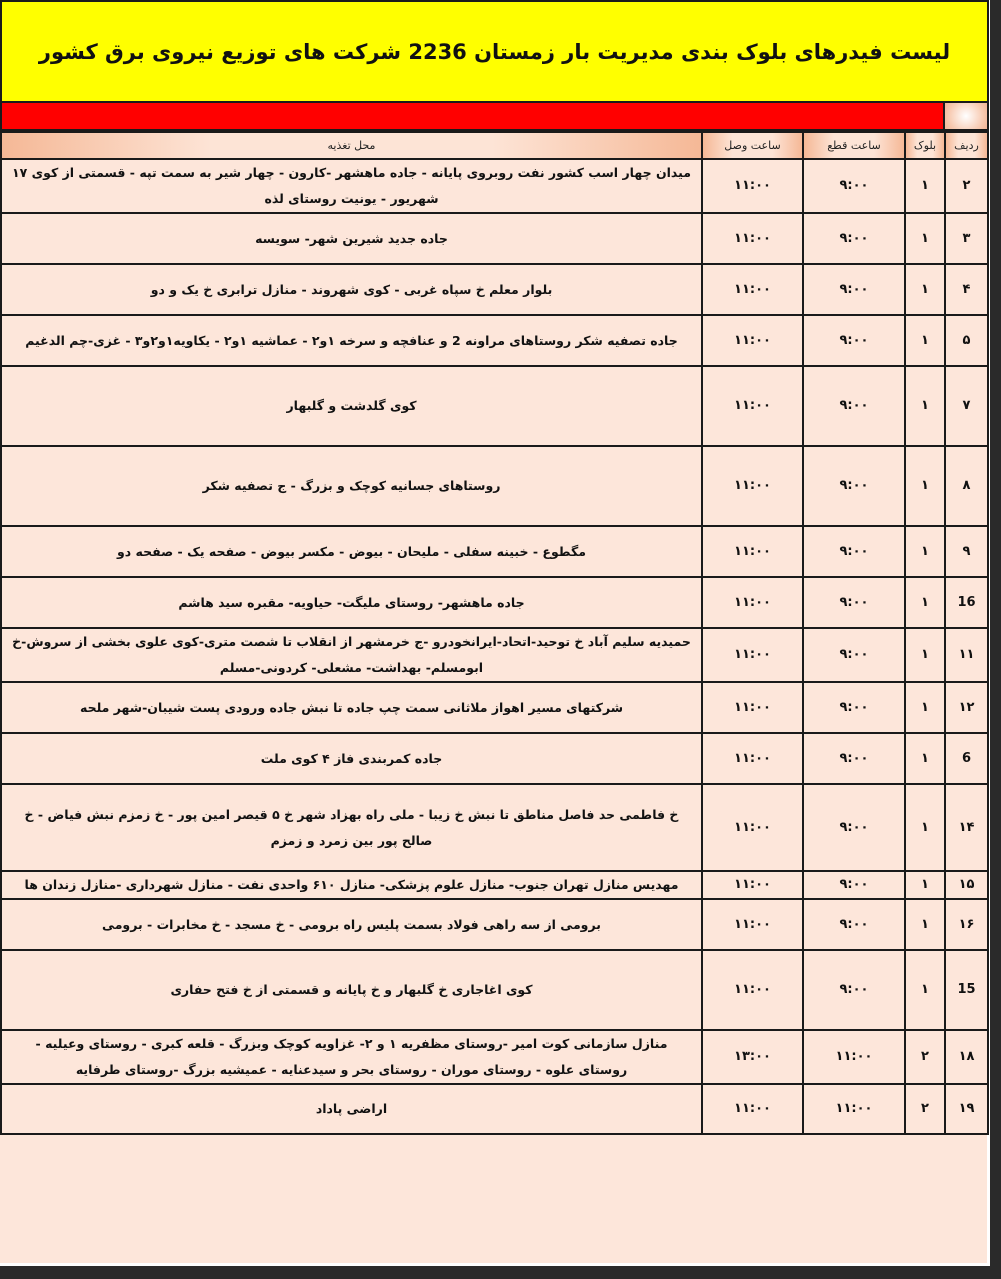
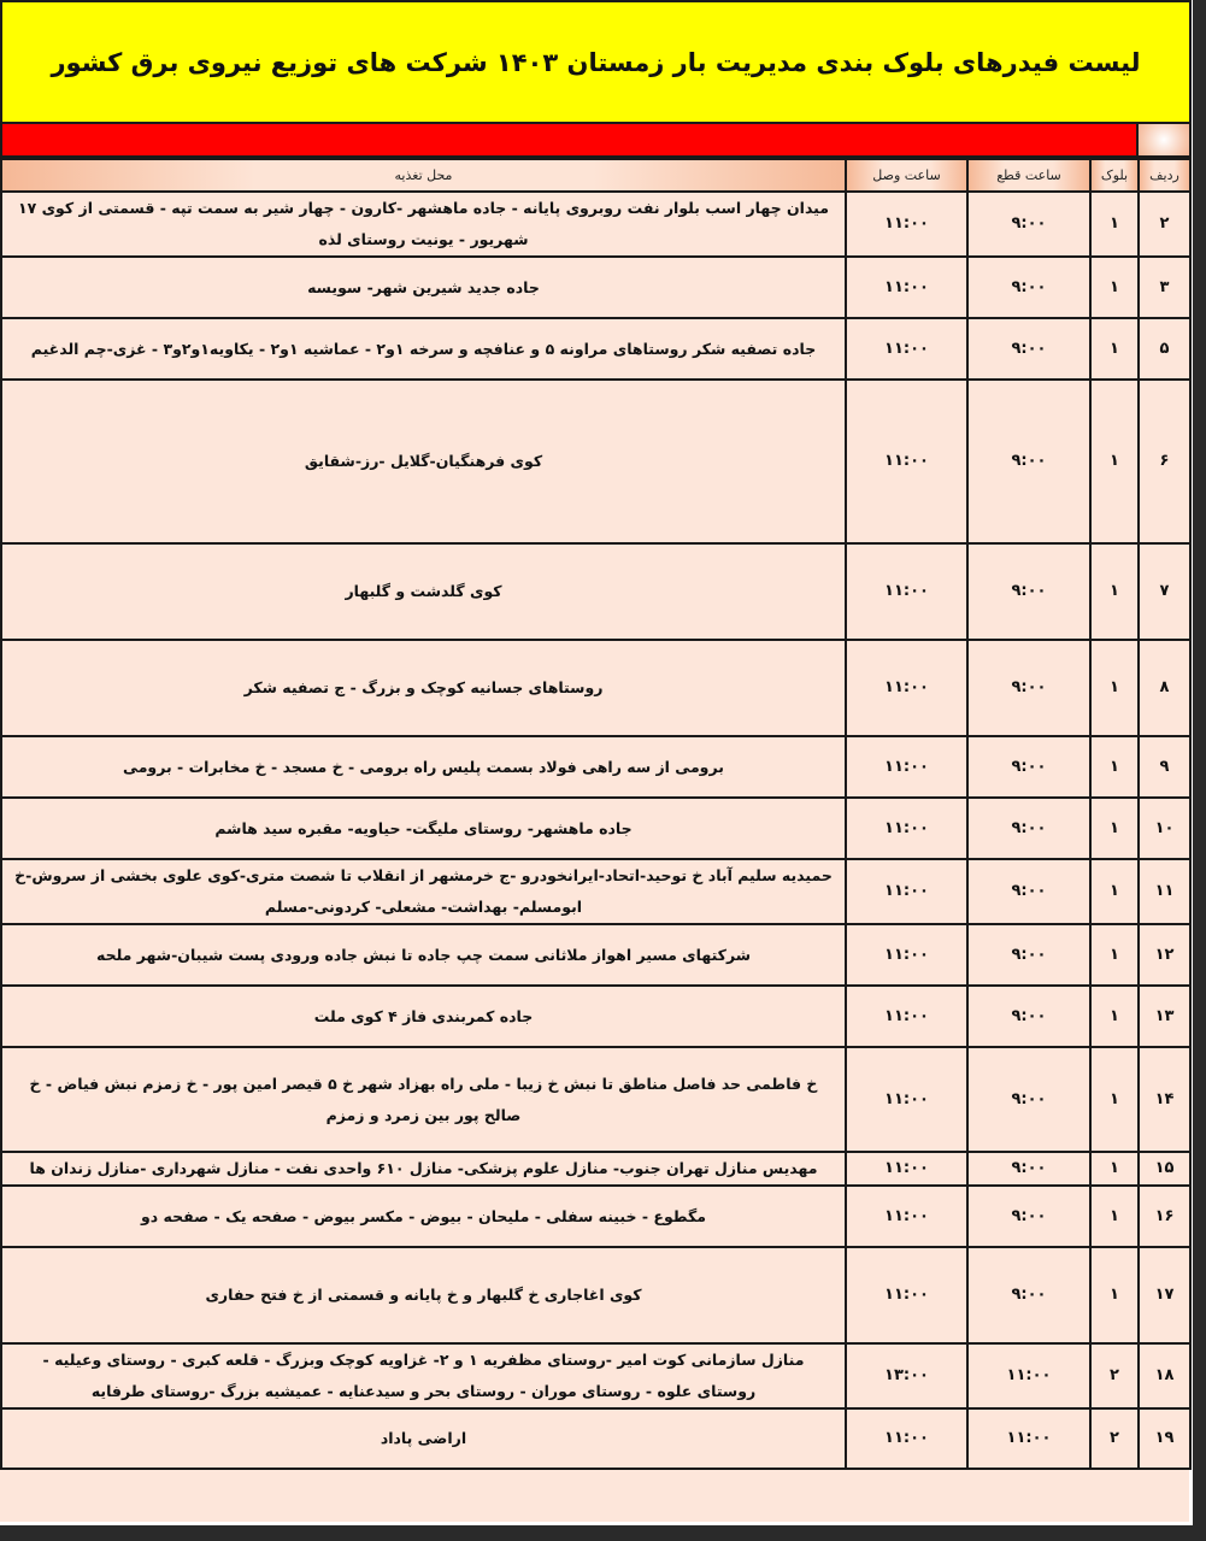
- لیست فیدرهای بلوک بندی مدیریت بار زمستان 2236 شرکت های توزیع نیروی برق کشور
+ لیست فیدرهای بلوک بندی مدیریت بار زمستان ۱۴۰۳ شرکت های توزیع نیروی برق کشور
  ردیف	بلوک	ساعت قطع	ساعت وصل	محل تغذیه
- ۲	۱	۹:۰۰	۱۱:۰۰	میدان چهار اسب کشور نفت روبروی پایانه - جاده ماهشهر -کارون - چهار شیر به سمت تپه - قسمتی از کوی ۱۷ شهریور - یونیت روستای لذه
+ ۲	۱	۹:۰۰	۱۱:۰۰	میدان چهار اسب بلوار نفت روبروی پایانه - جاده ماهشهر -کارون - چهار شیر به سمت تپه - قسمتی از کوی ۱۷ شهریور - یونیت روستای لذه
  ۳	۱	۹:۰۰	۱۱:۰۰	جاده جدید شیرین شهر- سویسه
- ۴	۱	۹:۰۰	۱۱:۰۰	بلوار معلم خ سپاه غربی - کوی شهروند - منازل ترابری خ یک و دو
- ۵	۱	۹:۰۰	۱۱:۰۰	جاده تصفیه شکر روستاهای مراونه 2 و عنافچه و سرخه ۱و۲ - عماشیه ۱و۲ - یکاویه۱و۲و۳ - غزی-چم الدغیم
+ ۵	۱	۹:۰۰	۱۱:۰۰	جاده تصفیه شکر روستاهای مراونه ۵ و عنافچه و سرخه ۱و۲ - عماشیه ۱و۲ - یکاویه۱و۲و۳ - غزی-چم الدغیم
+ ۶	۱	۹:۰۰	۱۱:۰۰	کوی فرهنگیان-گلایل -رز-شقایق
  ۷	۱	۹:۰۰	۱۱:۰۰	کوی گلدشت و گلبهار
  ۸	۱	۹:۰۰	۱۱:۰۰	روستاهای جسانیه کوچک و بزرگ - ج تصفیه شکر
- ۹	۱	۹:۰۰	۱۱:۰۰	مگطوع - خبینه سفلی - ملیحان - بیوض - مکسر بیوض - صفحه یک - صفحه دو
+ ۹	۱	۹:۰۰	۱۱:۰۰	برومی از سه راهی فولاد بسمت پلیس راه برومی - خ مسجد - خ مخابرات - برومی
- 16	۱	۹:۰۰	۱۱:۰۰	جاده ماهشهر- روستای ملیگت- حیاویه- مقبره سید هاشم
+ ۱۰	۱	۹:۰۰	۱۱:۰۰	جاده ماهشهر- روستای ملیگت- حیاویه- مقبره سید هاشم
  ۱۱	۱	۹:۰۰	۱۱:۰۰	حمیدیه سلیم آباد خ توحید-اتحاد-ایرانخودرو -ج خرمشهر از انقلاب تا شصت متری-کوی علوی بخشی از سروش-خ ابومسلم- بهداشت- مشعلی- کردونی-مسلم
  ۱۲	۱	۹:۰۰	۱۱:۰۰	شرکتهای مسیر اهواز ملاثانی سمت چپ جاده تا نبش جاده ورودی پست شیبان-شهر ملحه
- 6	۱	۹:۰۰	۱۱:۰۰	جاده کمربندی فاز ۴ کوی ملت
+ ۱۳	۱	۹:۰۰	۱۱:۰۰	جاده کمربندی فاز ۴ کوی ملت
  ۱۴	۱	۹:۰۰	۱۱:۰۰	خ فاطمی حد فاصل مناطق تا نبش خ زیبا - ملی راه بهزاد شهر خ ۵ قیصر امین پور - خ زمزم نبش فیاض - خ صالح پور بین زمرد و زمزم
  ۱۵	۱	۹:۰۰	۱۱:۰۰	مهدیس منازل تهران جنوب- منازل علوم پزشکی- منازل ۶۱۰ واحدی نفت - منازل شهرداری -منازل زندان ها
- ۱۶	۱	۹:۰۰	۱۱:۰۰	برومی از سه راهی فولاد بسمت پلیس راه برومی - خ مسجد - خ مخابرات - برومی
+ ۱۶	۱	۹:۰۰	۱۱:۰۰	مگطوع - خبینه سفلی - ملیحان - بیوض - مکسر بیوض - صفحه یک - صفحه دو
- 15	۱	۹:۰۰	۱۱:۰۰	کوی اغاجاری خ گلبهار و خ پایانه و قسمتی از خ فتح حفاری
+ ۱۷	۱	۹:۰۰	۱۱:۰۰	کوی اغاجاری خ گلبهار و خ پایانه و قسمتی از خ فتح حفاری
  ۱۸	۲	۱۱:۰۰	۱۳:۰۰	منازل سازمانی کوت امیر -روستای مظفریه ۱ و ۲- غزاویه کوچک وبزرگ - قلعه کبری - روستای وعیلیه - روستای علوه - روستای موران - روستای بحر و سیدعنایه - عمیشیه بزرگ -روستای طرفایه
  ۱۹	۲	۱۱:۰۰	۱۱:۰۰	اراضی پاداد
